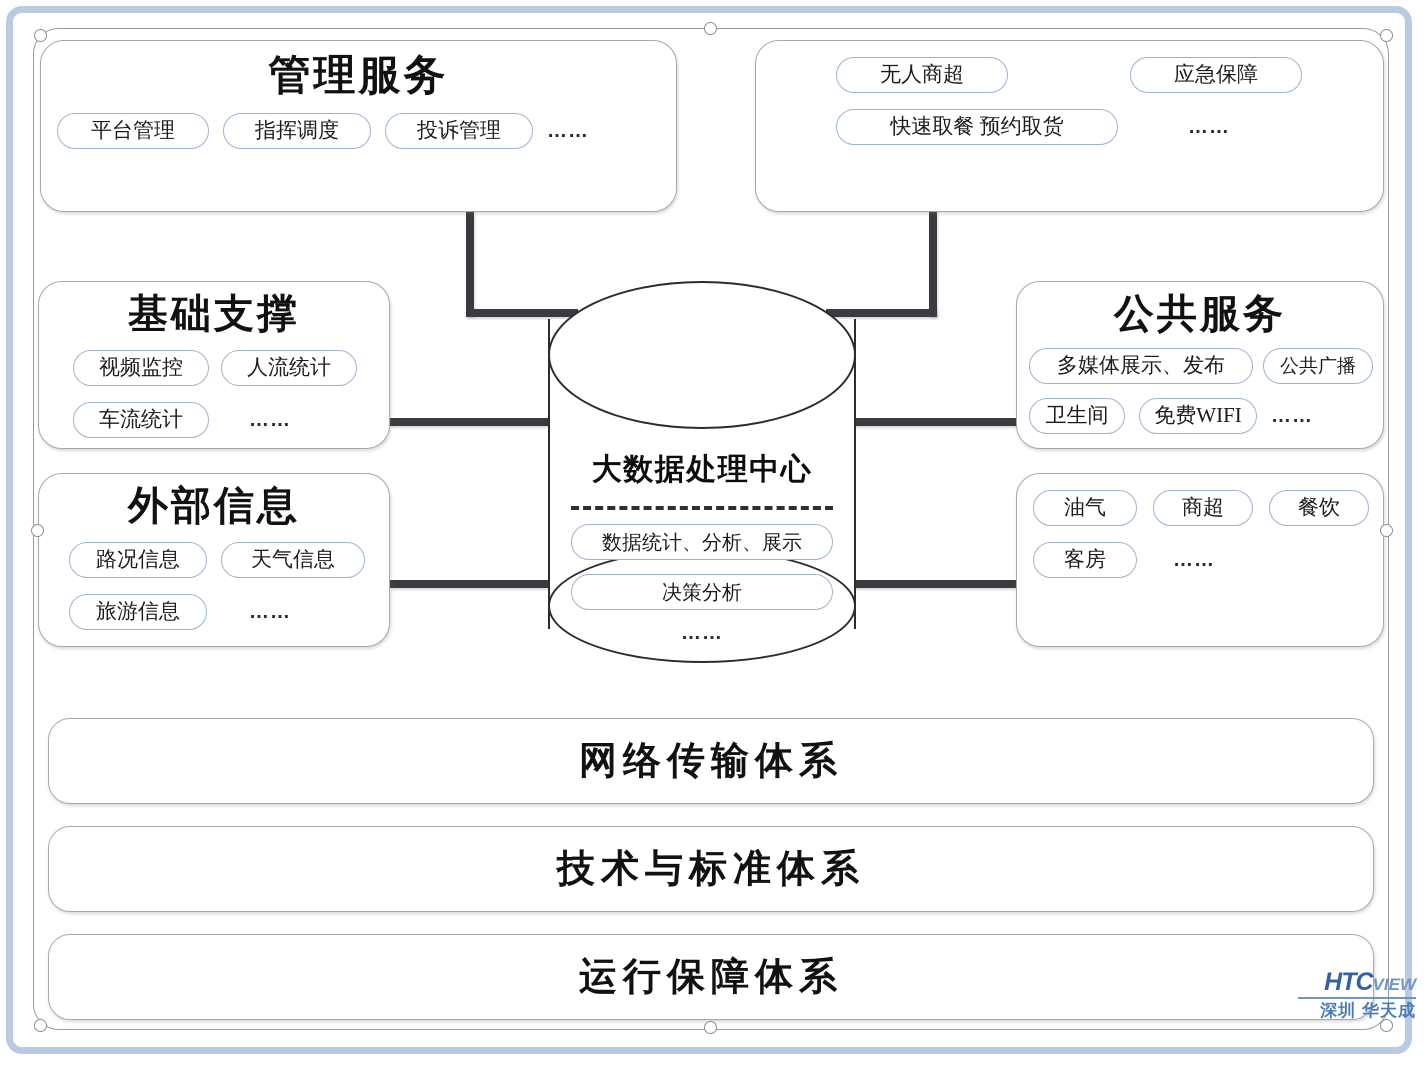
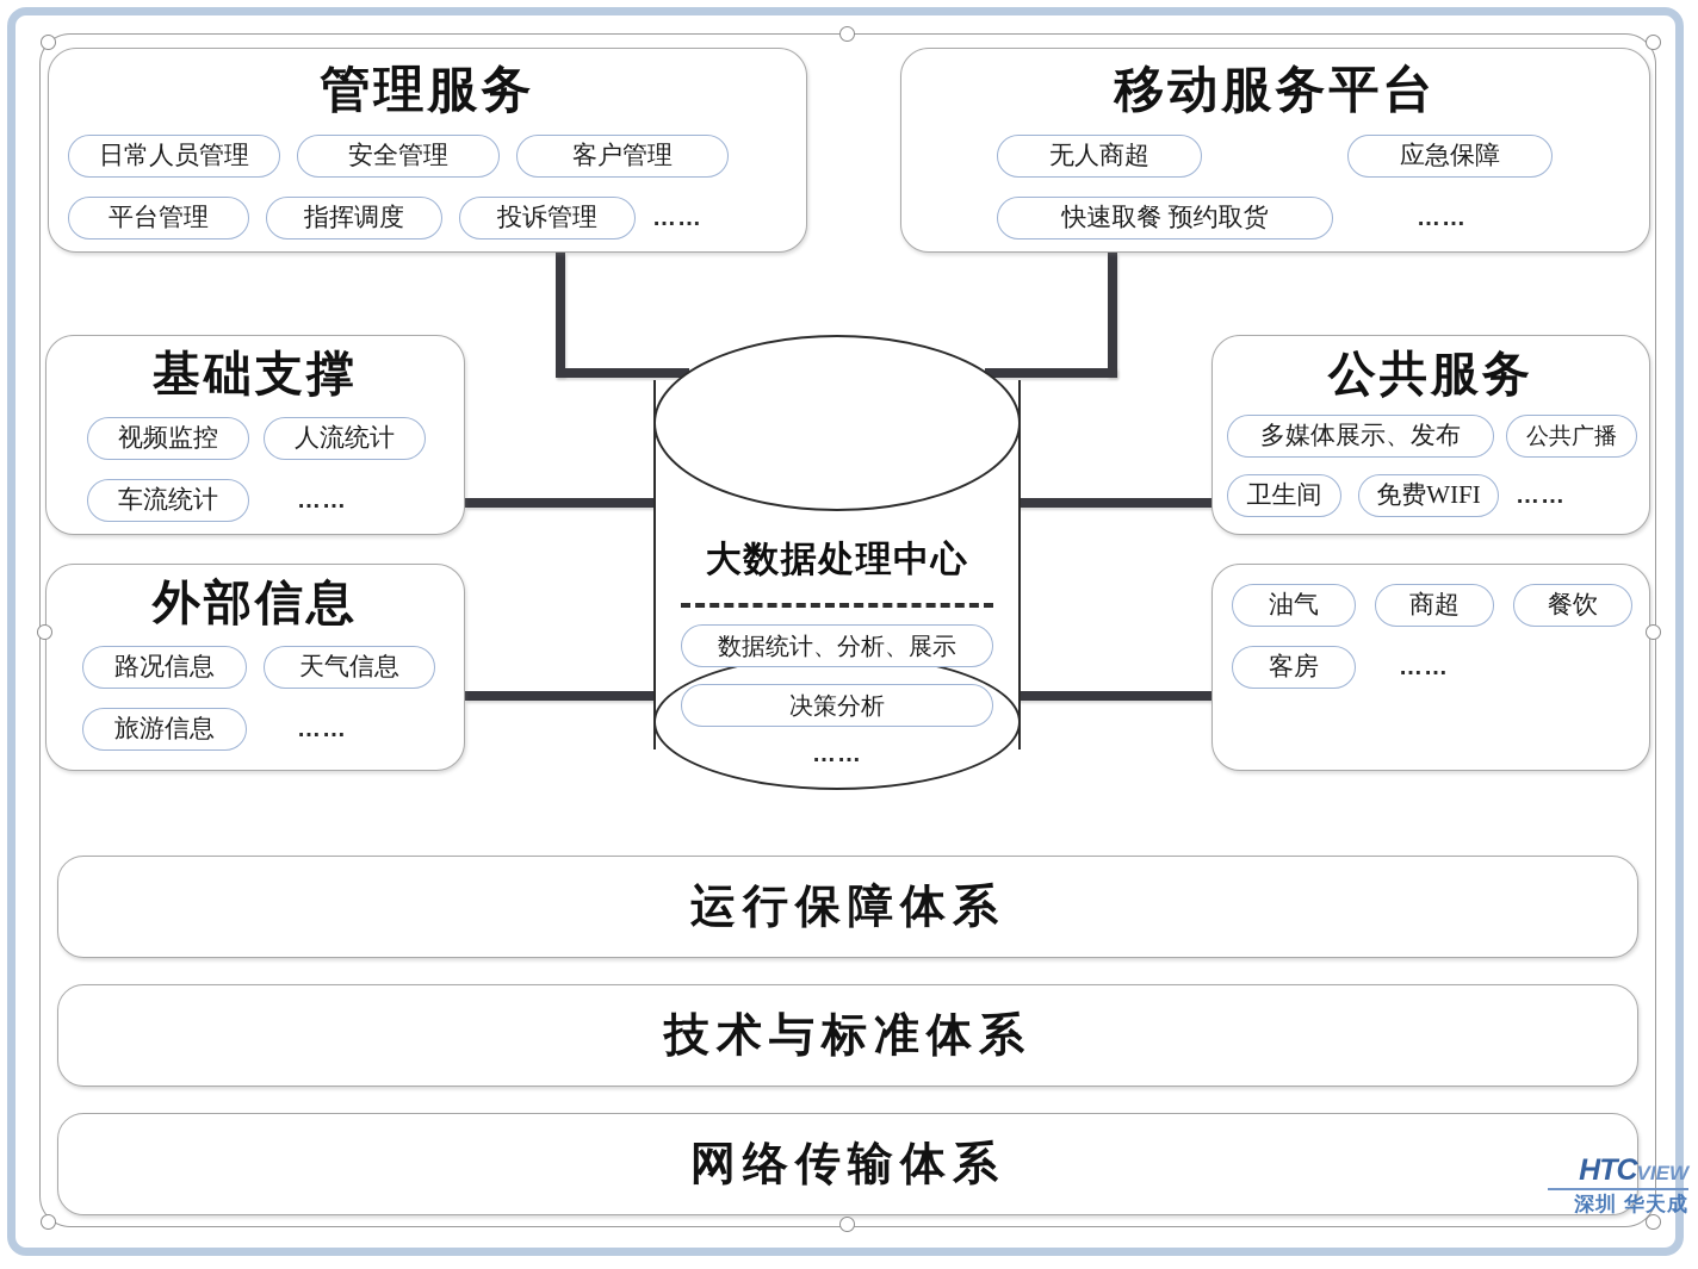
  管理服务
+ 日常人员管理
+ 安全管理
+ 客户管理
  平台管理
  指挥调度
  投诉管理
  ……
+ 移动服务平台
  无人商超
  应急保障
  快速取餐 预约取货
  ……
  基础支撑
  视频监控
  人流统计
  车流统计
  ……
  外部信息
  路况信息
  天气信息
  旅游信息
  ……
  公共服务
  多媒体展示、发布
  公共广播
  卫生间
  免费WIFI
  ……
  油气
  商超
  餐饮
  客房
  ……
  大数据处理中心
  数据统计、分析、展示
  决策分析
  ……
- 网络传输体系
+ 运行保障体系
  技术与标准体系
- 运行保障体系
+ 网络传输体系
  HTCVIEW
  深圳 华天成
